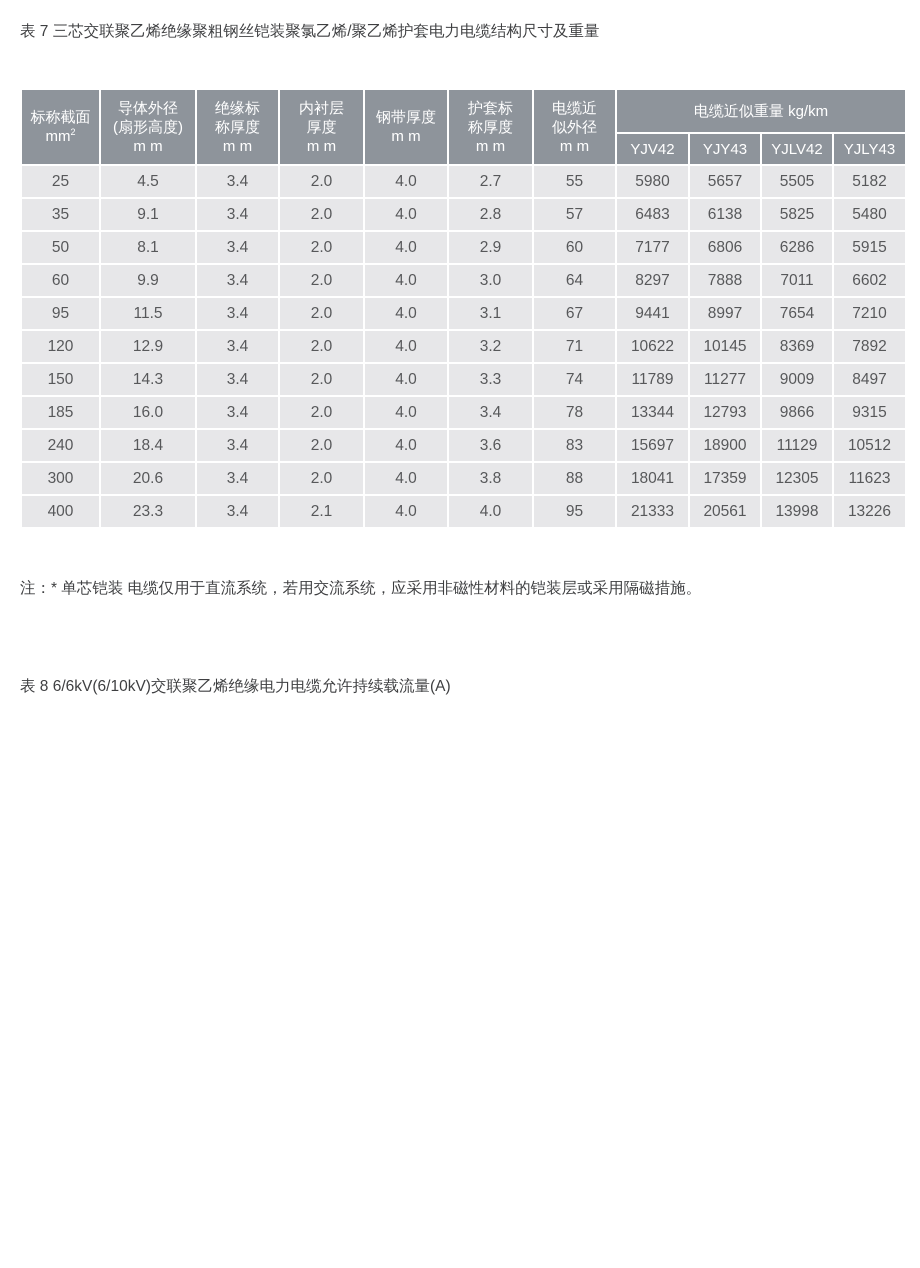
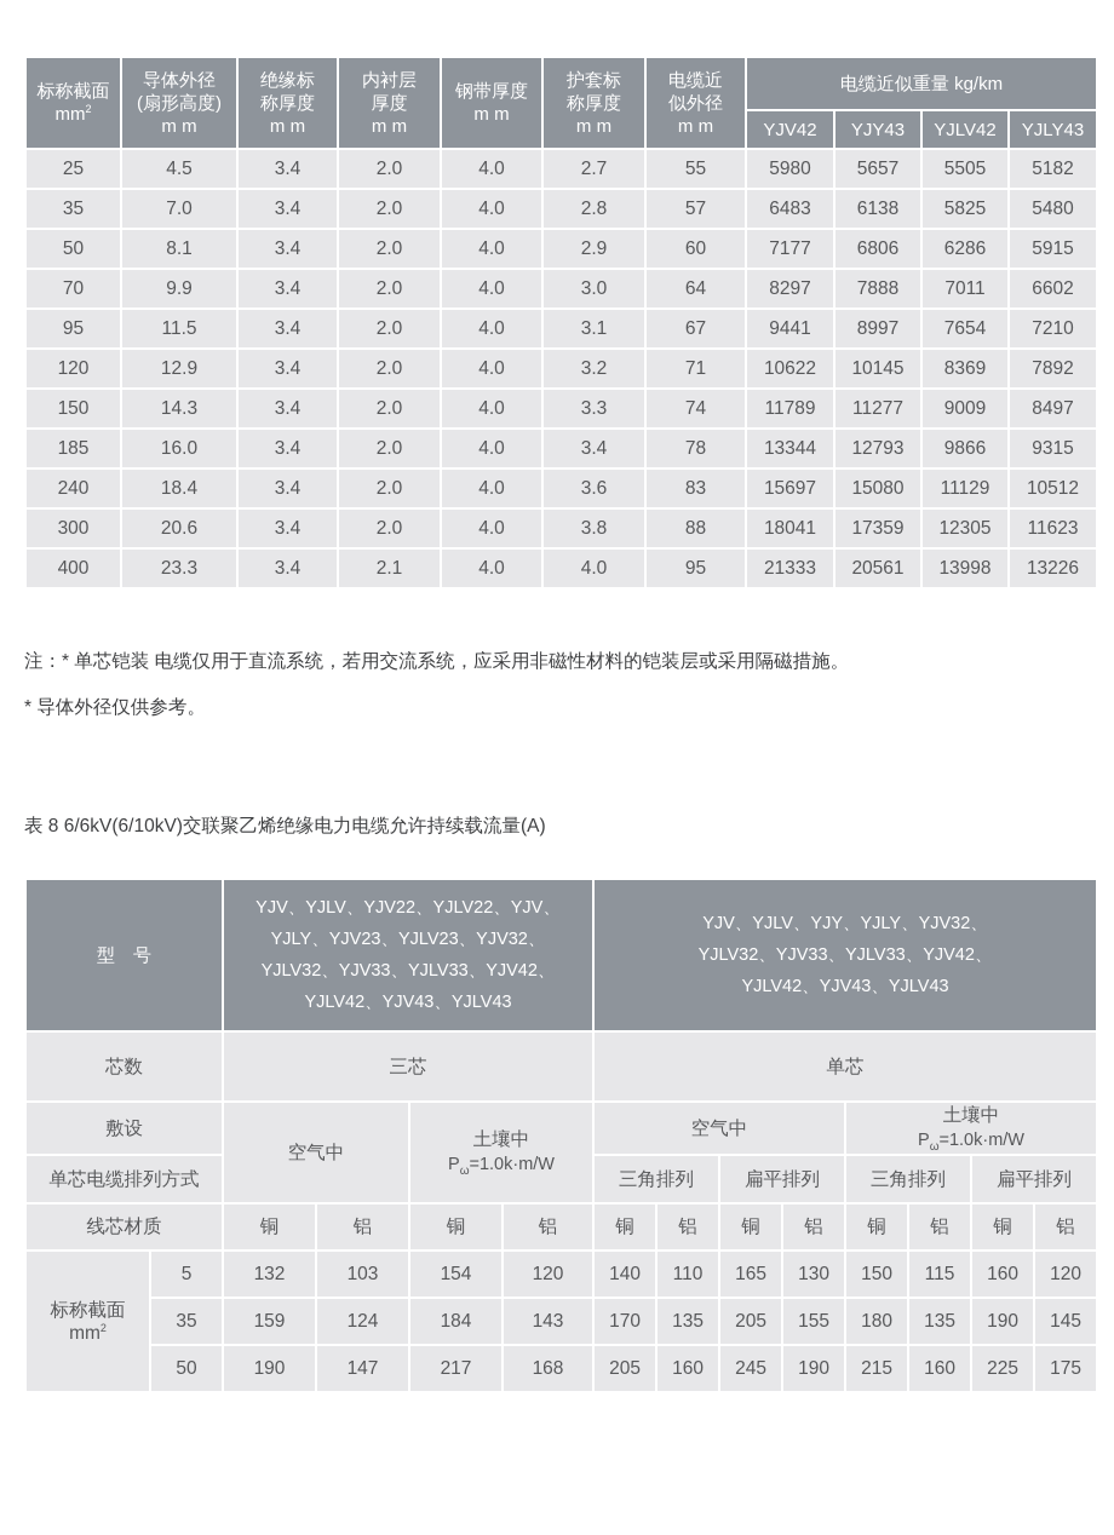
- 表 7 三芯交联聚乙烯绝缘聚粗钢丝铠装聚氯乙烯/聚乙烯护套电力电缆结构尺寸及重量
  标称截面 mm2	导体外径 (扇形高度) m m	绝缘标 称厚度 m m	内衬层 厚度 m m	钢带厚度 m m	护套标 称厚度 m m	电缆近 似外径 m m	电缆近似重量 kg/km
  YJV42	YJY43	YJLV42	YJLY43
  25	4.5	3.4	2.0	4.0	2.7	55	5980	5657	5505	5182
- 35	9.1	3.4	2.0	4.0	2.8	57	6483	6138	5825	5480
+ 35	7.0	3.4	2.0	4.0	2.8	57	6483	6138	5825	5480
  50	8.1	3.4	2.0	4.0	2.9	60	7177	6806	6286	5915
- 60	9.9	3.4	2.0	4.0	3.0	64	8297	7888	7011	6602
+ 70	9.9	3.4	2.0	4.0	3.0	64	8297	7888	7011	6602
  95	11.5	3.4	2.0	4.0	3.1	67	9441	8997	7654	7210
  120	12.9	3.4	2.0	4.0	3.2	71	10622	10145	8369	7892
  150	14.3	3.4	2.0	4.0	3.3	74	11789	11277	9009	8497
  185	16.0	3.4	2.0	4.0	3.4	78	13344	12793	9866	9315
- 240	18.4	3.4	2.0	4.0	3.6	83	15697	18900	11129	10512
+ 240	18.4	3.4	2.0	4.0	3.6	83	15697	15080	11129	10512
  300	20.6	3.4	2.0	4.0	3.8	88	18041	17359	12305	11623
  400	23.3	3.4	2.1	4.0	4.0	95	21333	20561	13998	13226
  注：* 单芯铠装 电缆仅用于直流系统，若用交流系统，应采用非磁性材料的铠装层或采用隔磁措施。
+ * 导体外径仅供参考。
  表 8 6/6kV(6/10kV)交联聚乙烯绝缘电力电缆允许持续载流量(A)
+ 型 号	YJV、YJLV、YJV22、YJLV22、YJV、 YJLY、YJV23、YJLV23、YJV32、 YJLV32、YJV33、YJLV33、YJV42、 YJLV42、YJV43、YJLV43	YJV、YJLV、YJY、YJLY、YJV32、 YJLV32、YJV33、YJLV33、YJV42、 YJLV42、YJV43、YJLV43
+ 芯数	三芯	单芯
+ 敷设	空气中	土壤中 Pω=1.0k·m/W	空气中	土壤中 Pω=1.0k·m/W
+ 单芯电缆排列方式	三角排列	扁平排列	三角排列	扁平排列
+ 线芯材质	铜	铝	铜	铝	铜	铝	铜	铝	铜	铝	铜	铝
+ 标称截面 mm2	5	132	103	154	120	140	110	165	130	150	115	160	120
+ 35	159	124	184	143	170	135	205	155	180	135	190	145
+ 50	190	147	217	168	205	160	245	190	215	160	225	175
